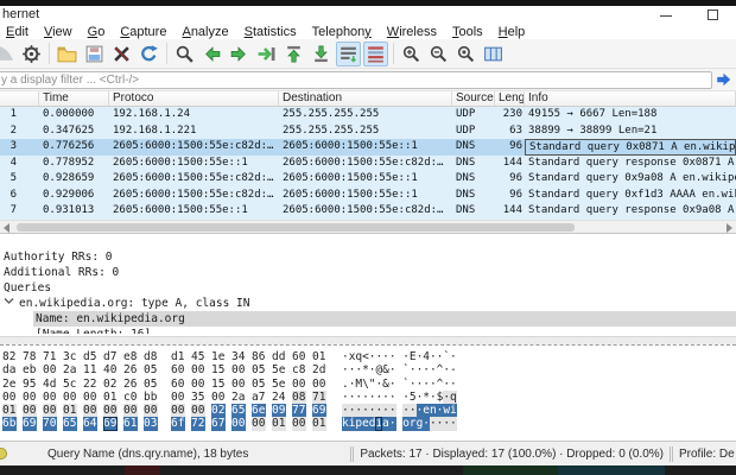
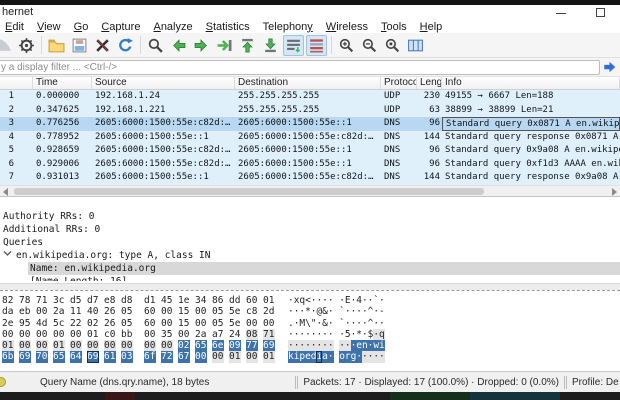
  hernet
  Edit
  View
  Go
  Capture
  Analyze
  Statistics
  Telephony
  Wireless
  Tools
  Help
  y a display filter ... <Ctrl-/>
  Time
- Protoco
+ Source
  Destination
- Source
+ Protoco
  Leng
  Info
  1
  0.000000
  192.168.1.24
  255.255.255.255
  UDP
  230
  49155 → 6667 Len=188
  2
  0.347625
  192.168.1.221
  255.255.255.255
  UDP
  63
  38899 → 38899 Len=21
  3
  0.776256
  2605:6000:1500:55e:c82d:…
  2605:6000:1500:55e::1
  DNS
  96
  Standard query 0x0871 A en.wikip
  4
  0.778952
  2605:6000:1500:55e::1
  2605:6000:1500:55e:c82d:…
  DNS
  144
  Standard query response 0x0871 A
  5
  0.928659
  2605:6000:1500:55e:c82d:…
  2605:6000:1500:55e::1
  DNS
  96
  Standard query 0x9a08 A en.wikip
  6
  0.929006
  2605:6000:1500:55e:c82d:…
  2605:6000:1500:55e::1
  DNS
  96
  Standard query 0xf1d3 AAAA en.wi
  7
  0.931013
  2605:6000:1500:55e::1
  2605:6000:1500:55e:c82d:…
  DNS
  144
  Standard query response 0x9a08 A
  Authority RRs: 0
  Additional RRs: 0
  Queries
  en.wikipedia.org: type A, class IN
  Name: en.wikipedia.org
  82 78 71 3c d5 d7 e8 d8 d1 45 1e 34 86 dd 60 01
  ·xq<···· ·E·4··`·
  da eb 00 2a 11 40 26 05 60 00 15 00 05 5e c8 2d
  ···*·@&· `····^·-
  2e 95 4d 5c 22 02 26 05 60 00 15 00 05 5e 00 00
  .·M\"·&· `····^··
  00 00 00 00 00 01 c0 bb 00 35 00 2a a7 24 08 71
  ········ ·5·*·$·q
  01 00 00 01 00 00 00 00 00 00 02 65 6e 09 77 69
  ········ ···en·wi
  6b 69 70 65 64 69 61 03 6f 72 67 00 00 01 00 01
  kipedia· org·····
  Query Name (dns.qry.name), 18 bytes
  Packets: 17 · Displayed: 17 (100.0%) · Dropped: 0 (0.0%)
  Profile: De
